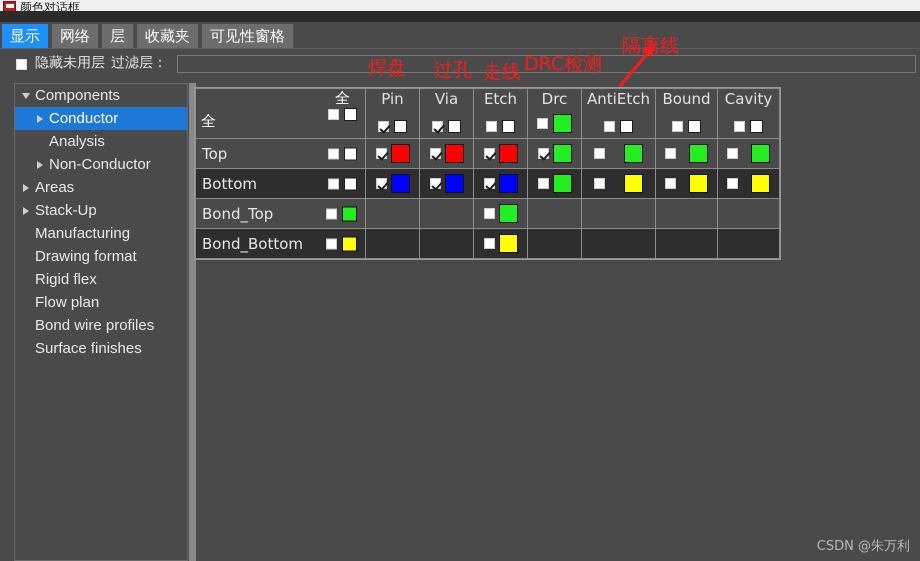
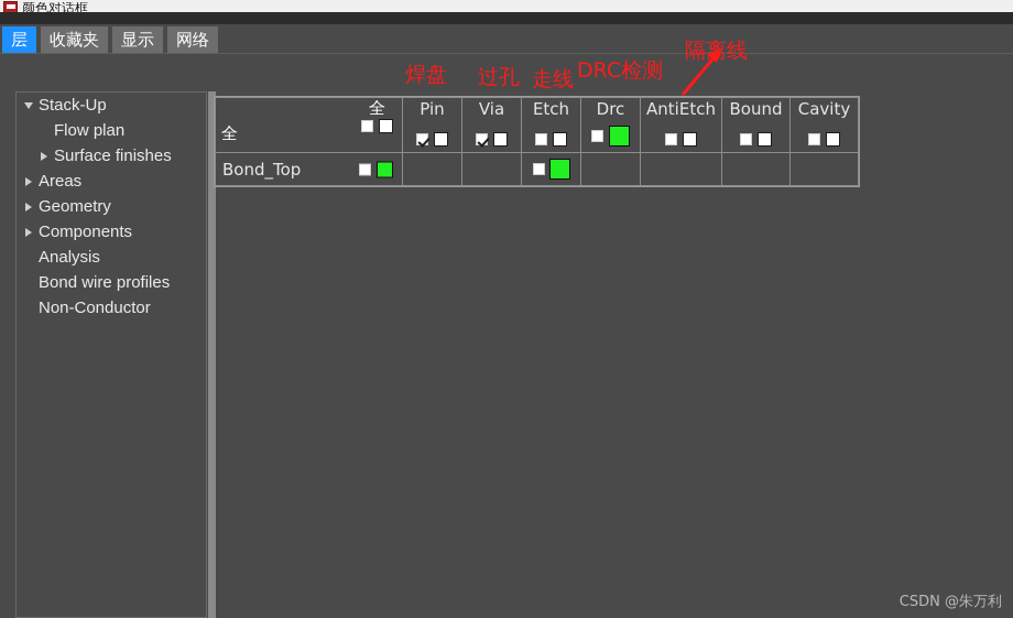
  颜色对话框
- 显示
+ 层
- 网络
+ 收藏夹
- 层
+ 显示
- 收藏夹
+ 网络
- 可见性窗格
- 隐藏未用层
- 过滤层：
- Components
+ Stack-Up
- Conductor
- Analysis
+ Flow plan
- Non-Conductor
+ Surface finishes
  Areas
+ Geometry
- Stack-Up
+ Components
- Manufacturing
- Drawing format
- Rigid flex
- Flow plan
+ Analysis
  Bond wire profiles
- Surface finishes
+ Non-Conductor
  全全	Pin	Via	Etch	Drc	AntiEtch	Bound	Cavity
- Top
- Bottom
  Bond_Top
- Bond_Bottom
  焊盘
  过孔
  走线
  DRC检测
  隔离线
  CSDN @朱万利
